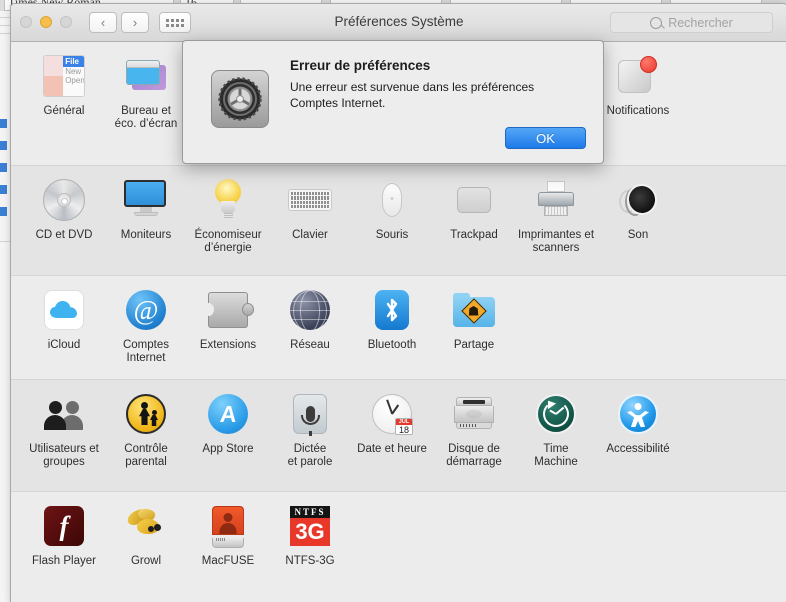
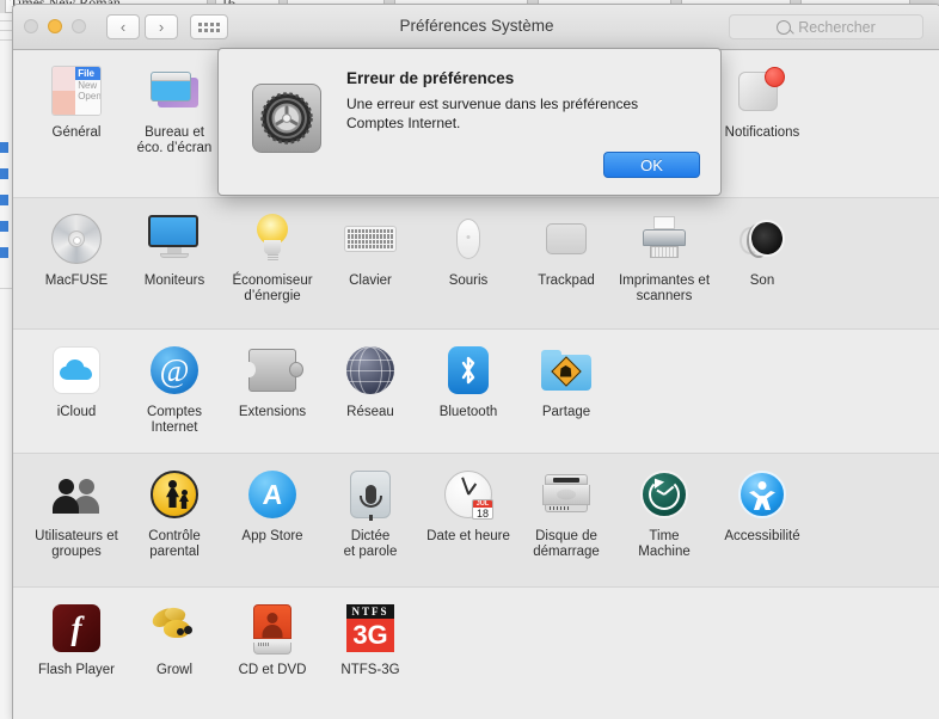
  Times New Roman
  16
  ‹
  ›
  Préférences Système
  Rechercher
  File
  New
  Open
  Général
  Bureau et
  éco. d’écran
  Notifications
- CD et DVD
+ MacFUSE
  Moniteurs
  Économiseur
  d’énergie
  Clavier
  Souris
  Trackpad
  Imprimantes et
  scanners
  Son
  iCloud
  @
  Comptes
  Internet
  Extensions
  Réseau
  Bluetooth
  Partage
  Utilisateurs et
  groupes
  Contrôle
  parental
  App Store
  Dictée
  et parole
  18
  Date et heure
  Disque de
  démarrage
  Time
  Machine
  Accessibilité
  f
  Flash Player
  Growl
- MacFUSE
+ CD et DVD
  NTFS
  3G
  NTFS-3G
  Erreur de préférences
  Une erreur est survenue dans les préférences Comptes Internet.
  OK
